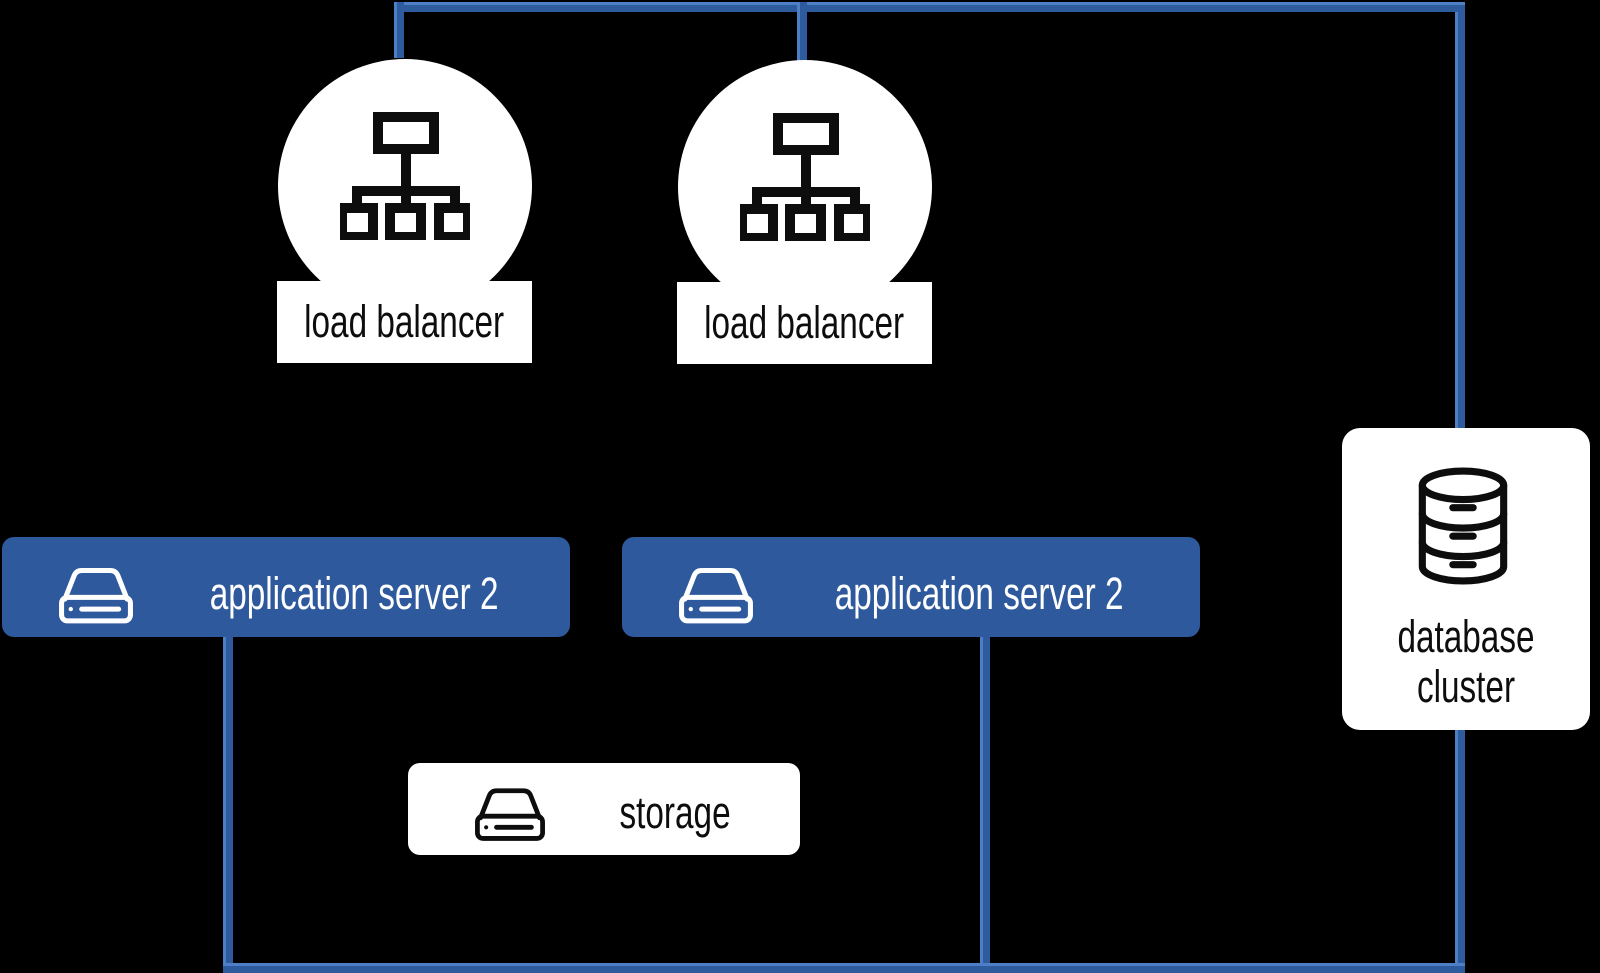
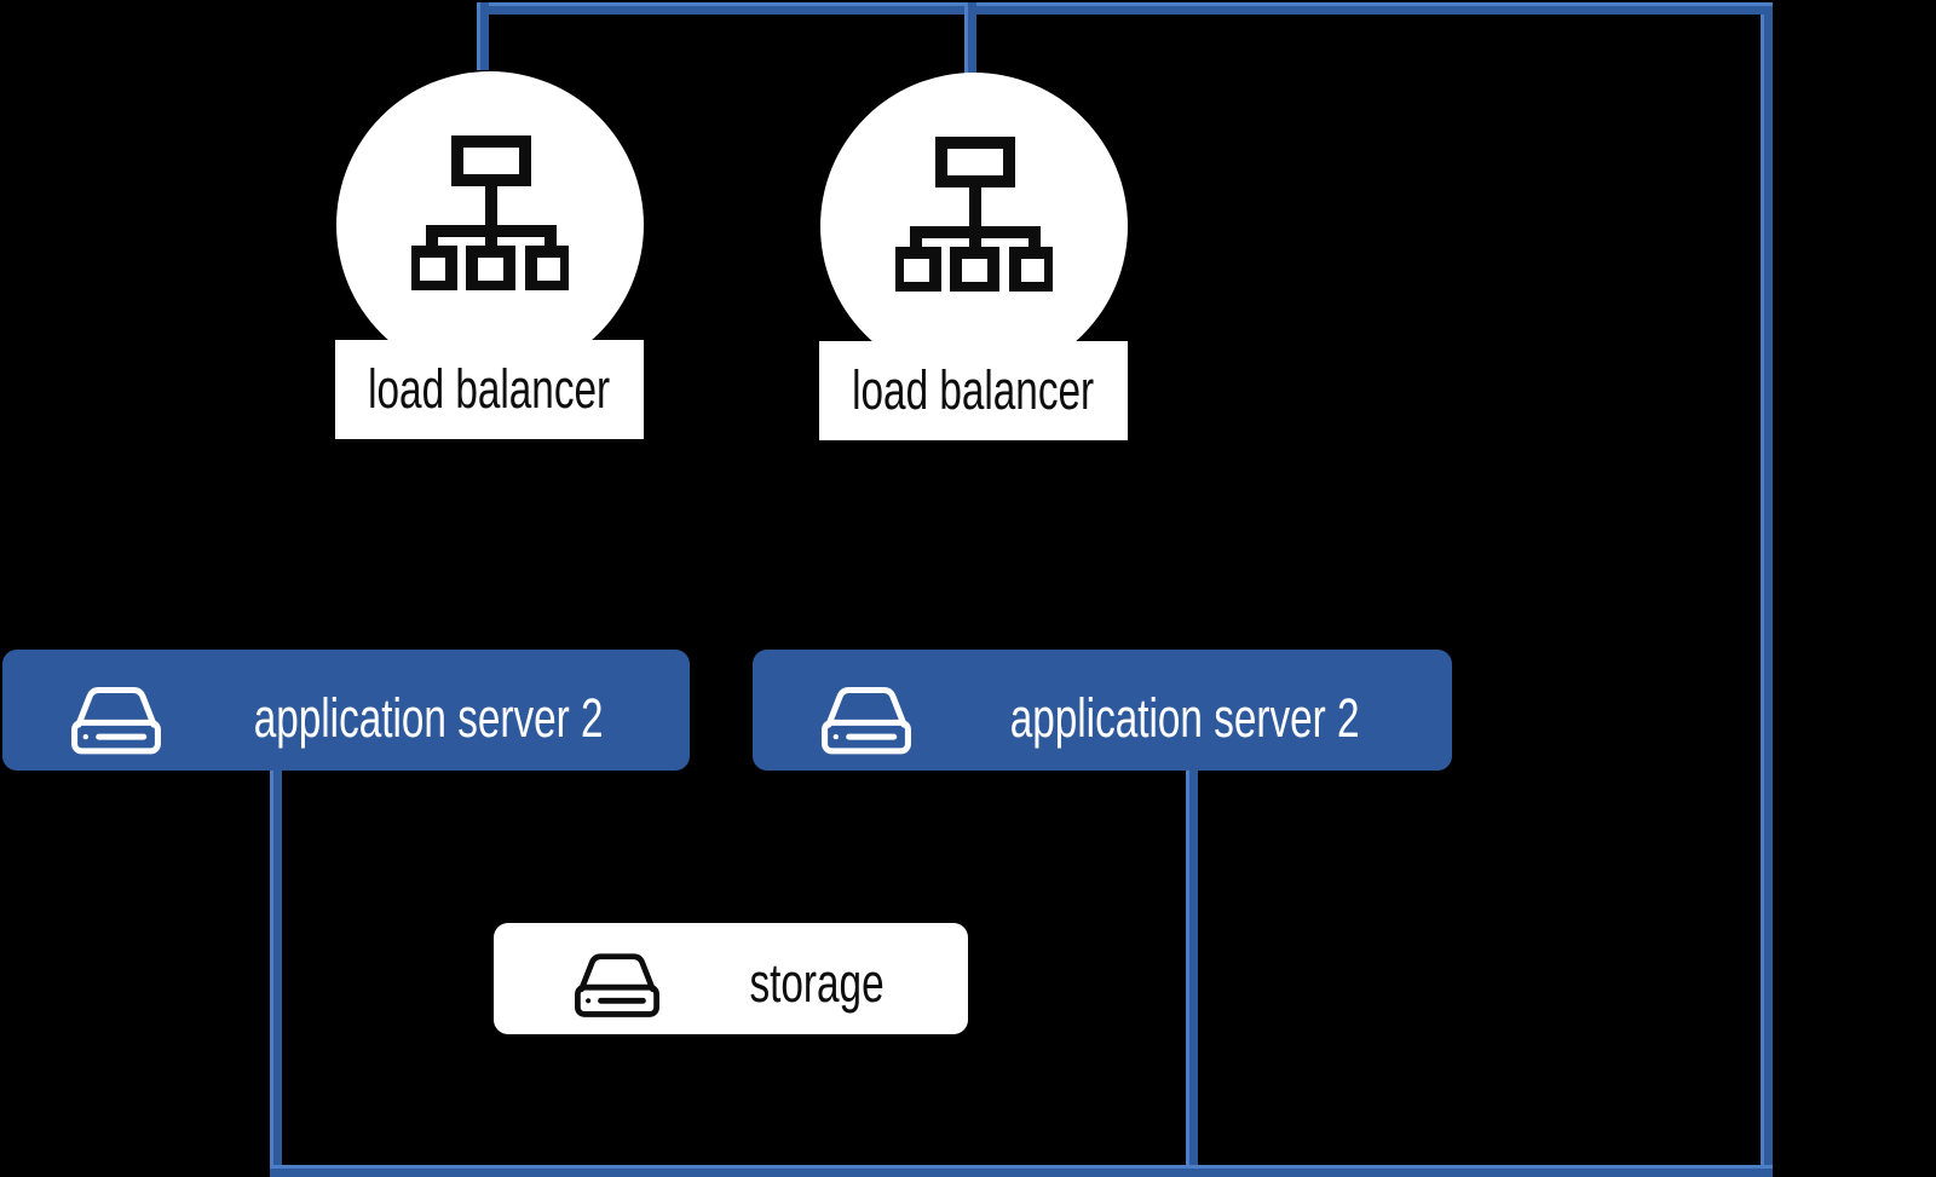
  load balancer
  load balancer
  application server 2
  application server 2
  storage
- database
- cluster
